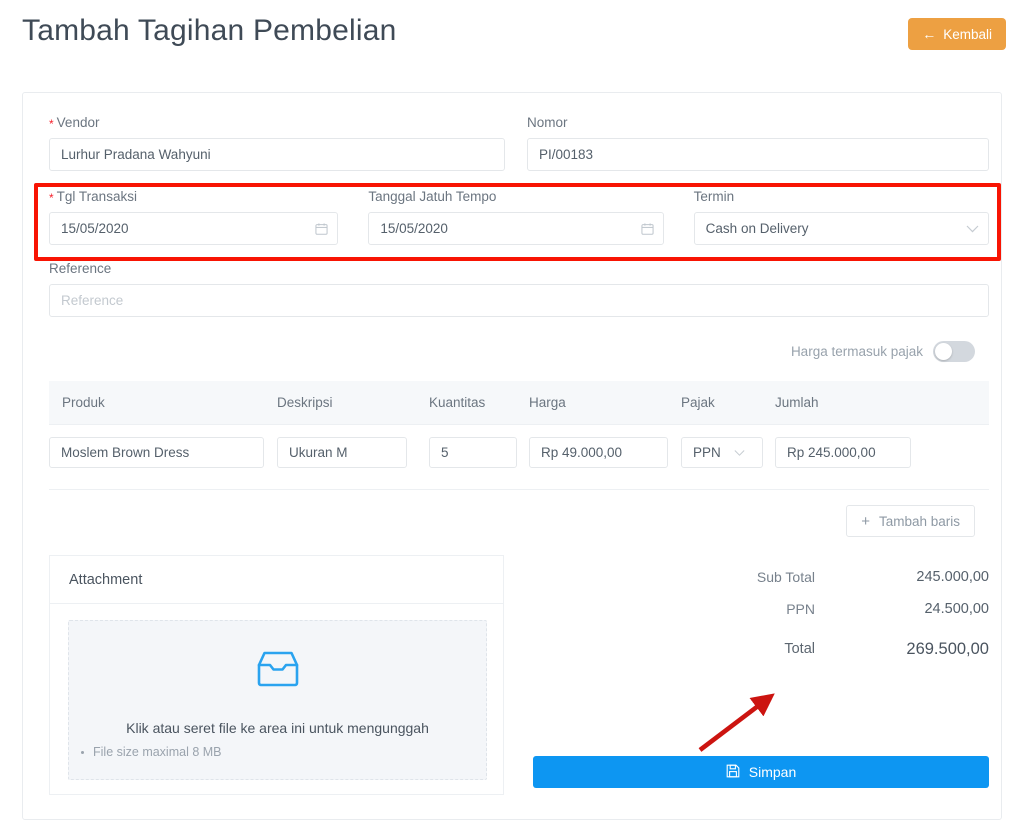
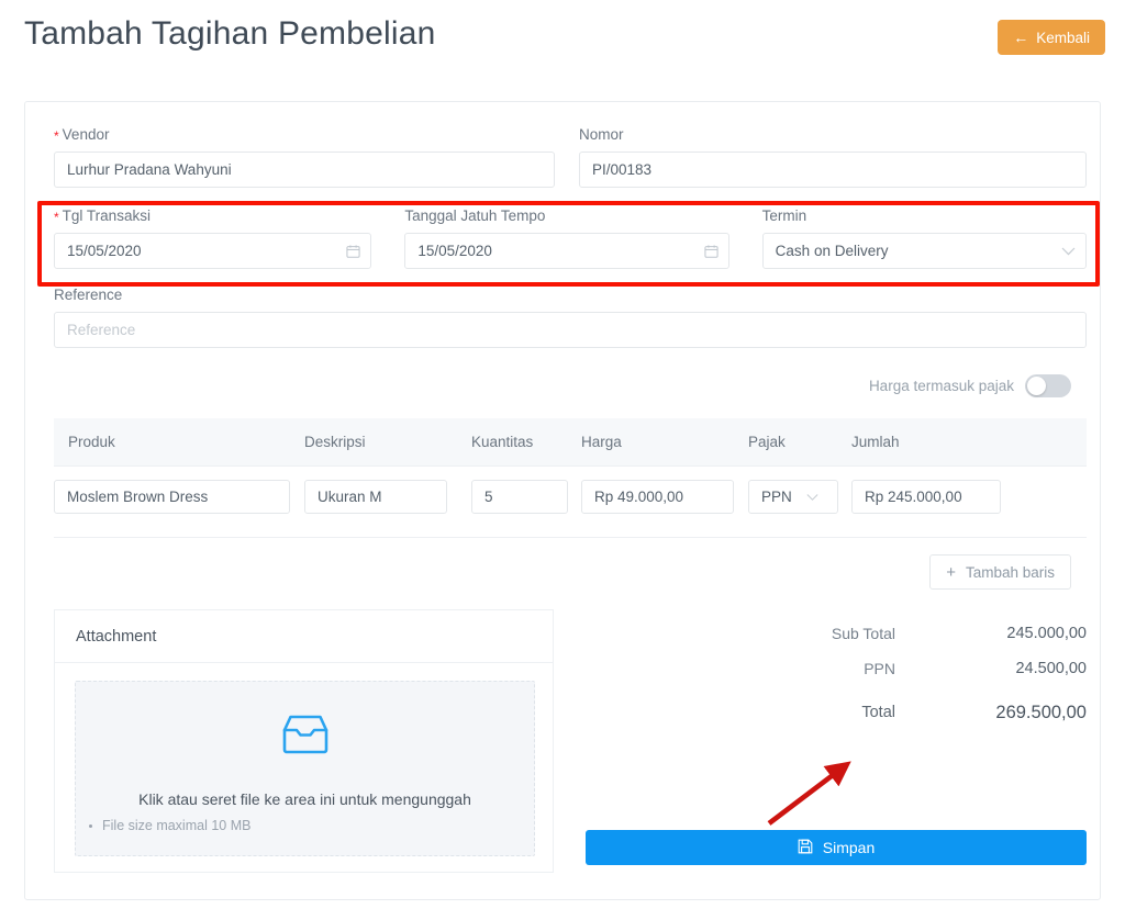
  Tambah Tagihan Pembelian
  ←
  Kembali
  * Vendor
  Lurhur Pradana Wahyuni
  Nomor
  PI/00183
  * Tgl Transaksi
  15/05/2020
  Tanggal Jatuh Tempo
  15/05/2020
  Termin
  Cash on Delivery
  Reference
  Reference
  Harga termasuk pajak
  Produk
  Deskripsi
  Kuantitas
  Harga
  Pajak
  Jumlah
  Moslem Brown Dress
  Ukuran M
  5
  Rp 49.000,00
  PPN
  Rp 245.000,00
  +
  Tambah baris
  Attachment
  Klik atau seret file ke area ini untuk mengunggah
- File size maximal 8 MB
+ File size maximal 10 MB
  Sub Total
  245.000,00
  PPN
  24.500,00
  Total
  269.500,00
  Simpan
